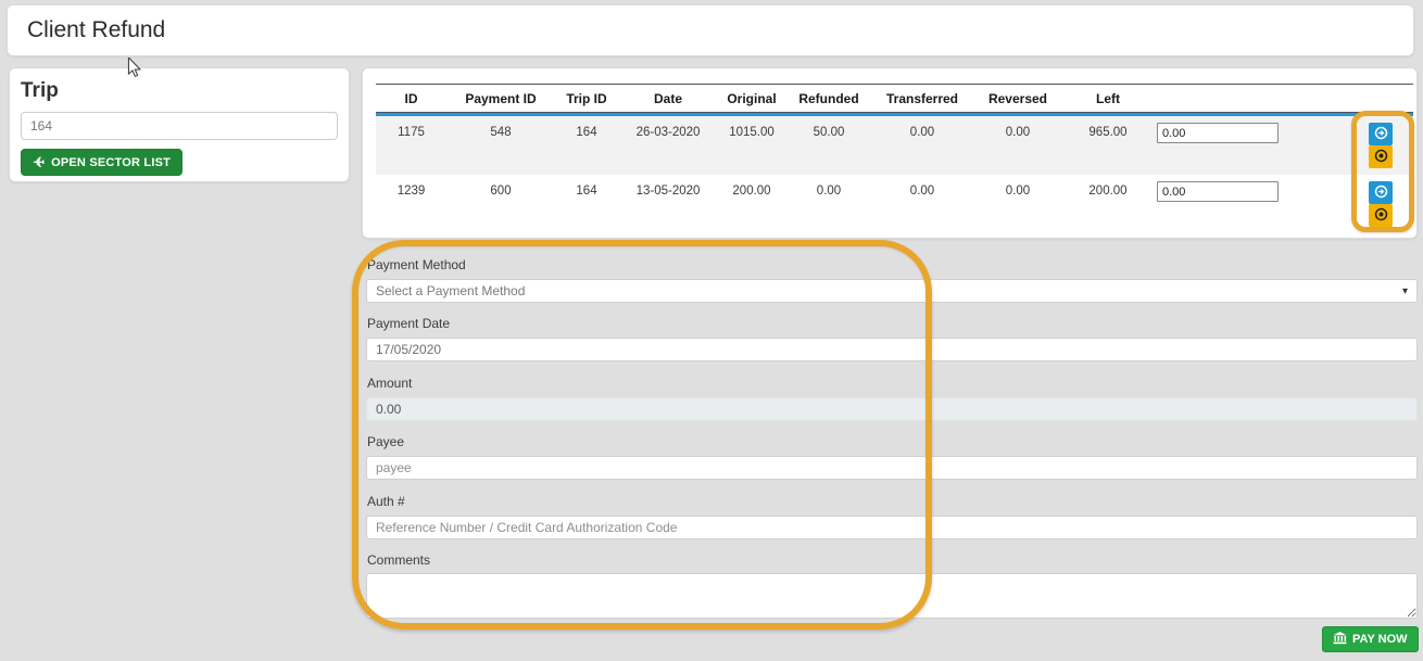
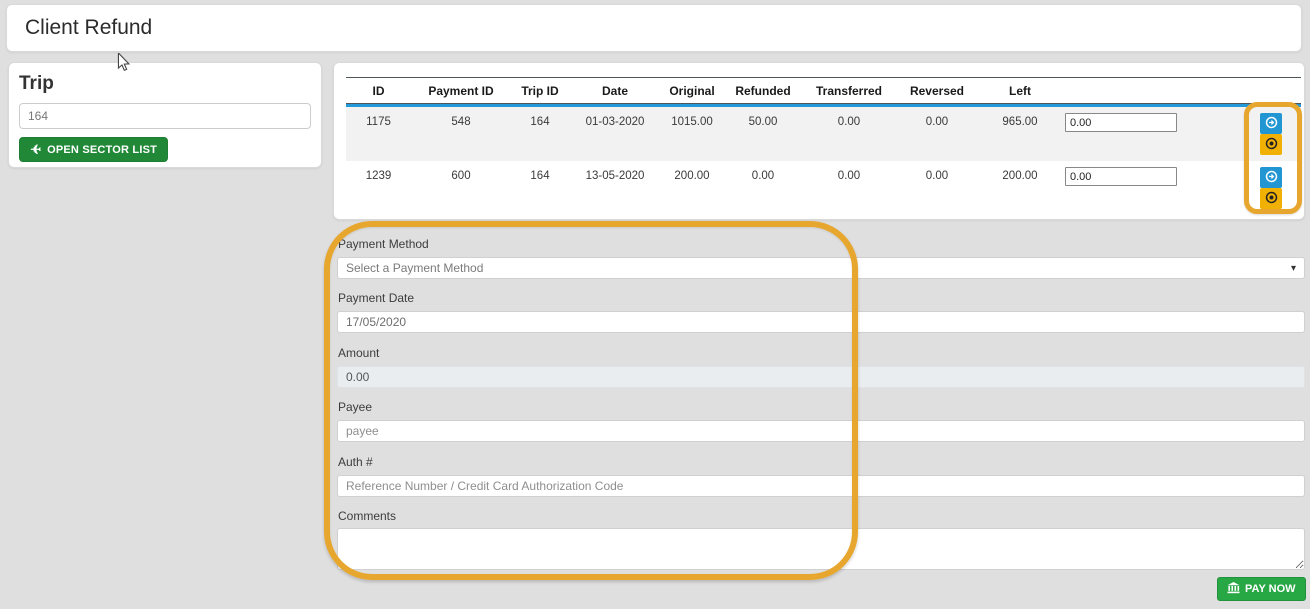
  Client Refund
  Trip
  164
  OPEN SECTOR LIST
  ID
  Payment ID
  Trip ID
  Date
  Original
  Refunded
  Transferred
  Reversed
  Left
  1175
  548
  164
- 26-03-2020
+ 01-03-2020
  1015.00
  50.00
  0.00
  0.00
  965.00
  0.00
  1239
  600
  164
  13-05-2020
  200.00
  0.00
  0.00
  0.00
  200.00
  0.00
  Payment Method
  Select a Payment Method
  ▾
  Payment Date
  17/05/2020
  Amount
  0.00
  Payee
  payee
  Auth #
  Reference Number / Credit Card Authorization Code
  Comments
  PAY NOW
